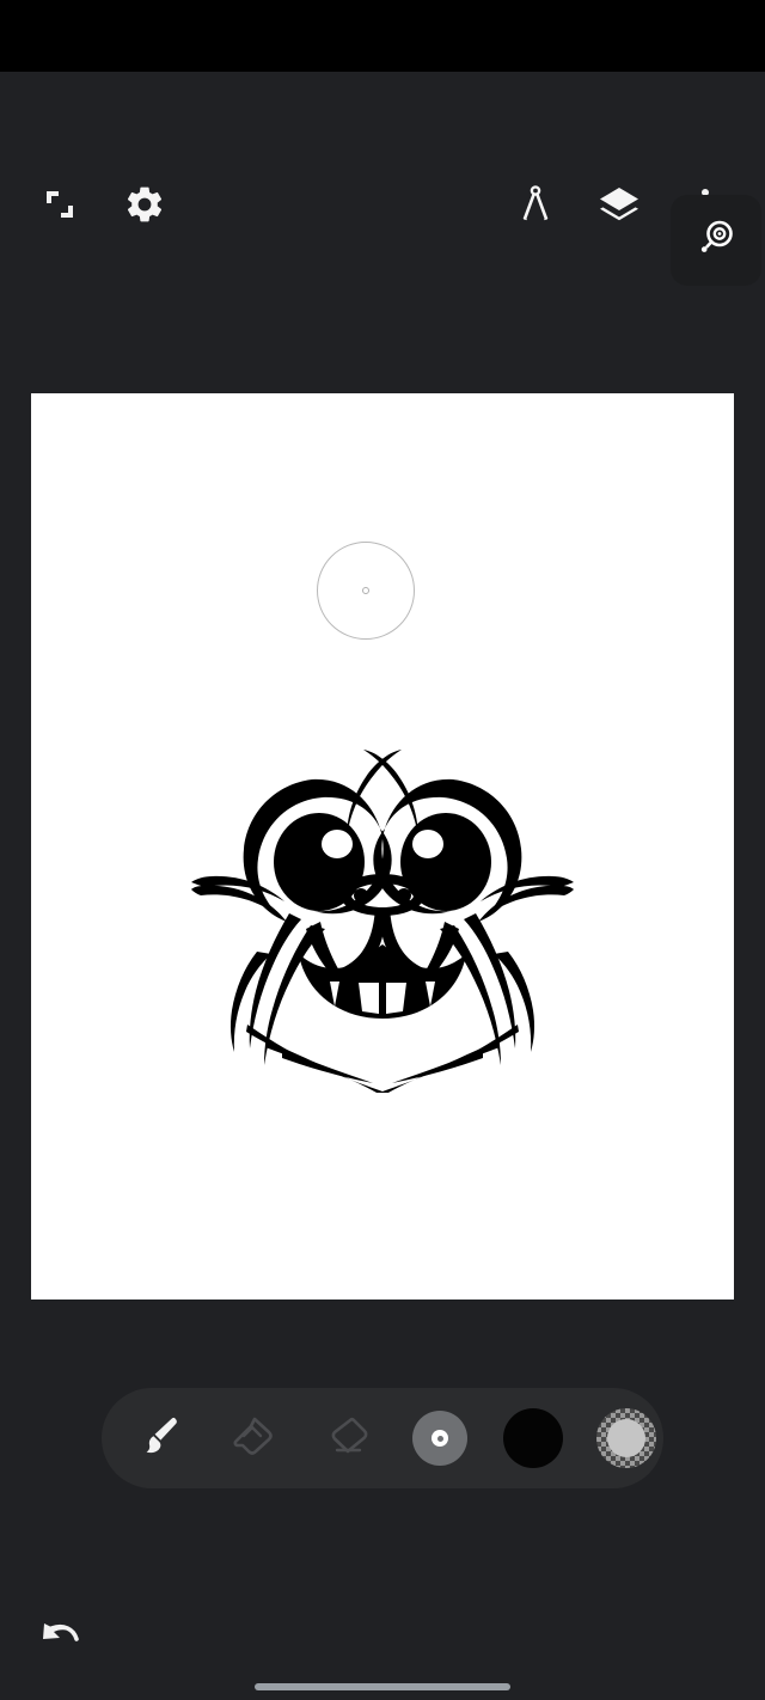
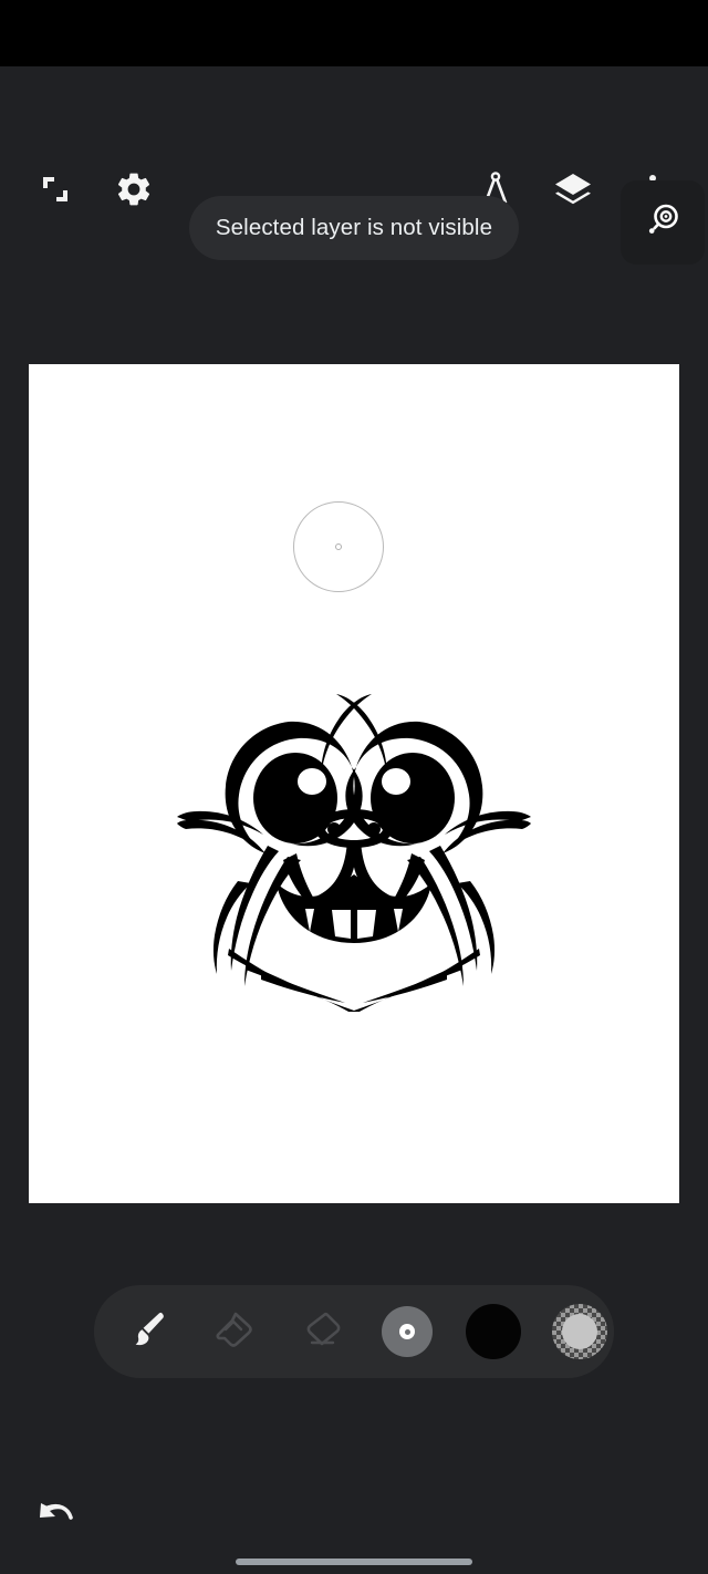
+ Selected layer is not visible
